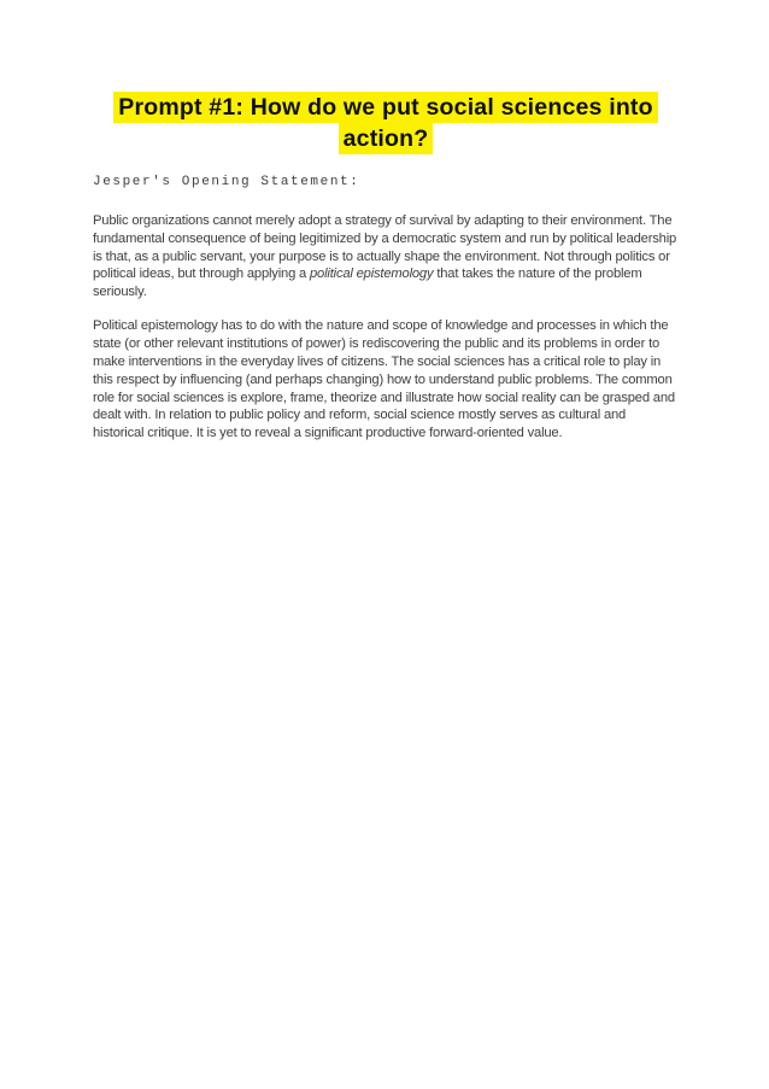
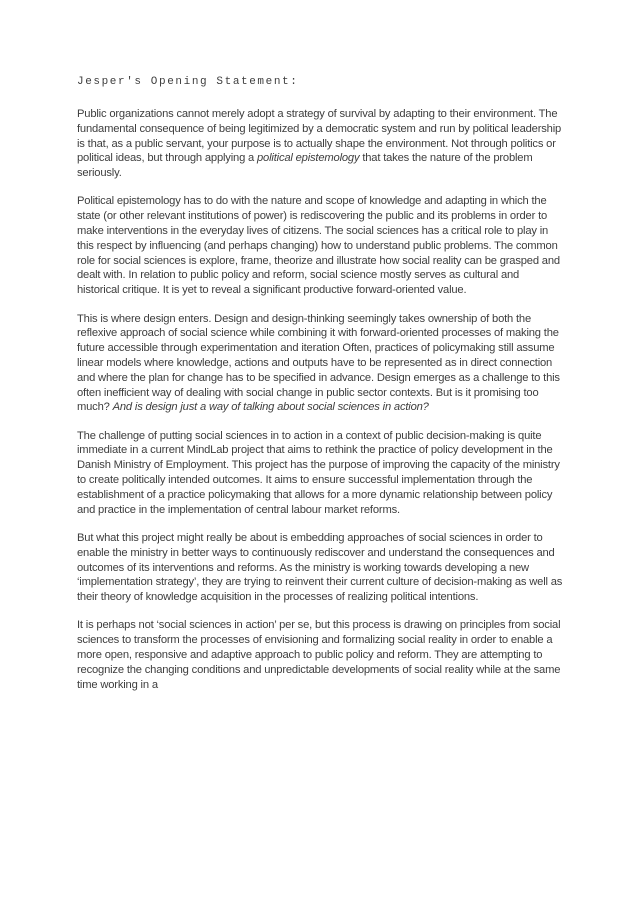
- Prompt #1: How do we put social sciences into action?
  Jesper's Opening Statement:
  Public organizations cannot merely adopt a strategy of survival by adapting to their environment. The fundamental consequence of being legitimized by a democratic system and run by political leadership is that, as a public servant, your purpose is to actually shape the environment. Not through politics or political ideas, but through applying a political epistemology that takes the nature of the problem seriously.
- Political epistemology has to do with the nature and scope of knowledge and processes in which the state (or other relevant institutions of power) is rediscovering the public and its problems in order to make interventions in the everyday lives of citizens. The social sciences has a critical role to play in this respect by influencing (and perhaps changing) how to understand public problems. The common role for social sciences is explore, frame, theorize and illustrate how social reality can be grasped and dealt with. In relation to public policy and reform, social science mostly serves as cultural and historical critique. It is yet to reveal a significant productive forward-oriented value.
+ Political epistemology has to do with the nature and scope of knowledge and adapting in which the state (or other relevant institutions of power) is rediscovering the public and its problems in order to make interventions in the everyday lives of citizens. The social sciences has a critical role to play in this respect by influencing (and perhaps changing) how to understand public problems. The common role for social sciences is explore, frame, theorize and illustrate how social reality can be grasped and dealt with. In relation to public policy and reform, social science mostly serves as cultural and historical critique. It is yet to reveal a significant productive forward-oriented value.
+ This is where design enters. Design and design-thinking seemingly takes ownership of both the reflexive approach of social science while combining it with forward-oriented processes of making the future accessible through experimentation and iteration Often, practices of policymaking still assume linear models where knowledge, actions and outputs have to be represented as in direct connection and where the plan for change has to be specified in advance. Design emerges as a challenge to this often inefficient way of dealing with social change in public sector contexts. But is it promising too much? And is design just a way of talking about social sciences in action?
+ The challenge of putting social sciences in to action in a context of public decision-making is quite immediate in a current MindLab project that aims to rethink the practice of policy development in the Danish Ministry of Employment. This project has the purpose of improving the capacity of the ministry to create politically intended outcomes. It aims to ensure successful implementation through the establishment of a practice policymaking that allows for a more dynamic relationship between policy and practice in the implementation of central labour market reforms.
+ But what this project might really be about is embedding approaches of social sciences in order to enable the ministry in better ways to continuously rediscover and understand the consequences and outcomes of its interventions and reforms. As the ministry is working towards developing a new ‘implementation strategy’, they are trying to reinvent their current culture of decision-making as well as their theory of knowledge acquisition in the processes of realizing political intentions.
+ It is perhaps not ‘social sciences in action’ per se, but this process is drawing on principles from social sciences to transform the processes of envisioning and formalizing social reality in order to enable a more open, responsive and adaptive approach to public policy and reform. They are attempting to recognize the changing conditions and unpredictable developments of social reality while at the same time working in a
